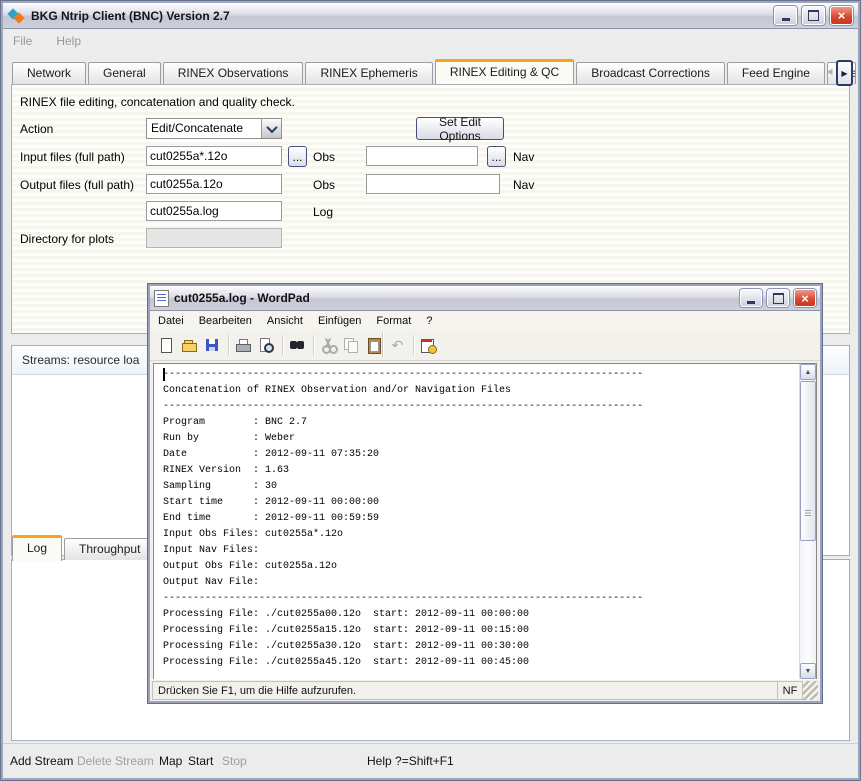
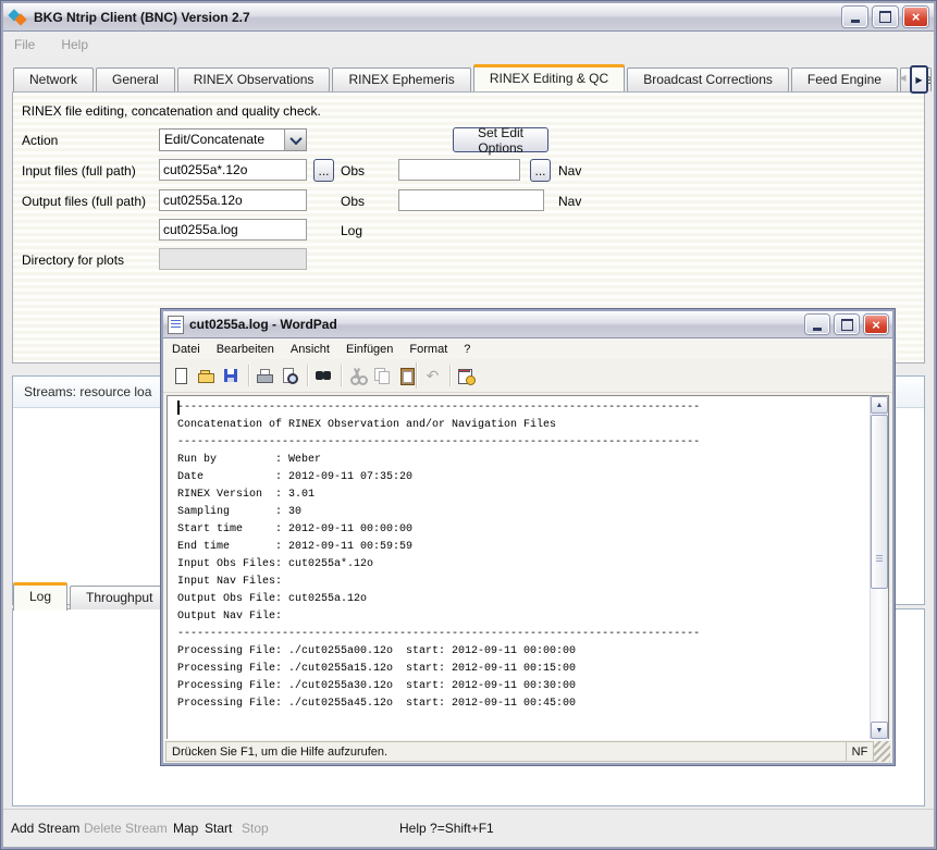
  BKG Ntrip Client (BNC) Version 2.7
  ×
  File
  Help
  Network
  General
  RINEX Observations
  RINEX Ephemeris
  RINEX Editing & QC
  Broadcast Corrections
  Feed Engine
  ◀
  ▶
  RINEX file editing, concatenation and quality check.
  Action
  Edit/Concatenate
  Set Edit Options
  Input files (full path)
  cut0255a*.12o
  ...
  Obs
  ...
  Nav
  Output files (full path)
  cut0255a.12o
  Obs
  Nav
  cut0255a.log
  Log
  Directory for plots
  Streams: resource loa
  Log
  Throughput
  Add Stream
  Delete Stream
  Map
  Start
  Stop
  Help ?=Shift+F1
  cut0255a.log - WordPad
  ×
  Datei
  Bearbeiten
  Ansicht
  Einfügen
  Format
  ?
  ↶
  --------------------------------------------------------------------------------
  Concatenation of RINEX Observation and/or Navigation Files
  --------------------------------------------------------------------------------
- Program : BNC 2.7
  Run by : Weber
  Date : 2012-09-11 07:35:20
- RINEX Version : 1.63
+ RINEX Version : 3.01
  Sampling : 30
  Start time : 2012-09-11 00:00:00
  End time : 2012-09-11 00:59:59
  Input Obs Files: cut0255a*.12o
  Input Nav Files:
  Output Obs File: cut0255a.12o
  Output Nav File:
  --------------------------------------------------------------------------------
  Processing File: ./cut0255a00.12o start: 2012-09-11 00:00:00
  Processing File: ./cut0255a15.12o start: 2012-09-11 00:15:00
  Processing File: ./cut0255a30.12o start: 2012-09-11 00:30:00
  Processing File: ./cut0255a45.12o start: 2012-09-11 00:45:00
  Drücken Sie F1, um die Hilfe aufzurufen.
  NF
